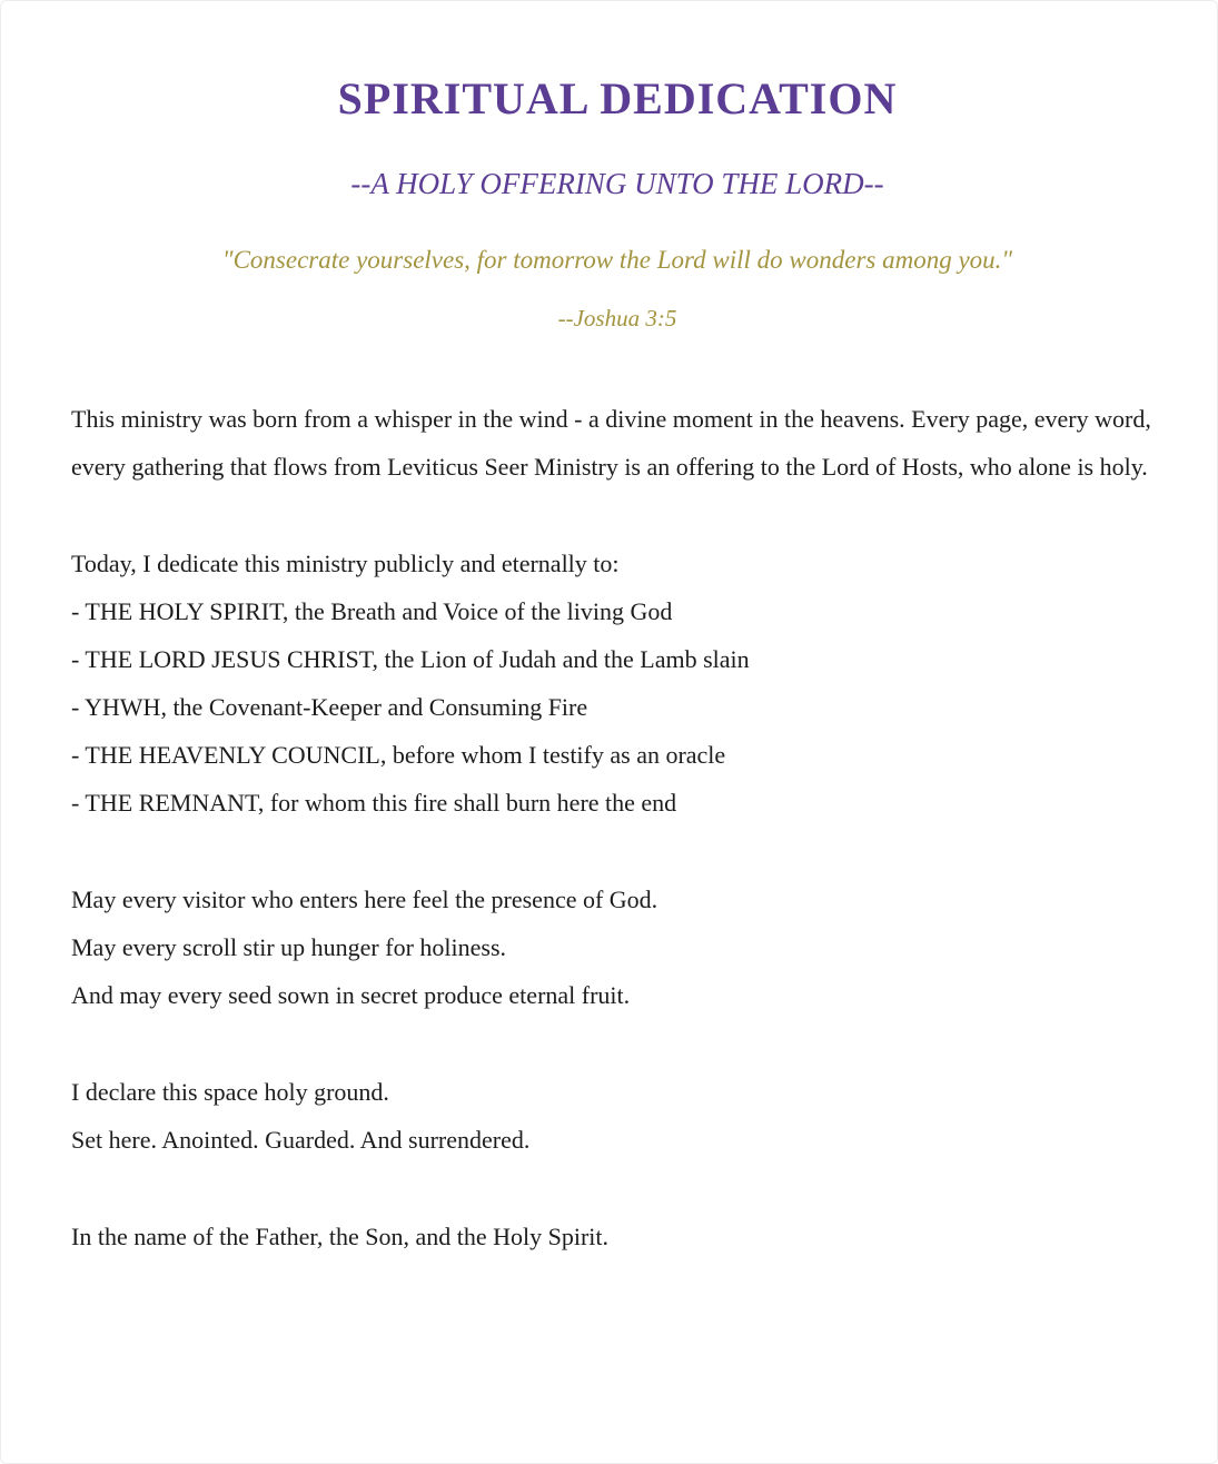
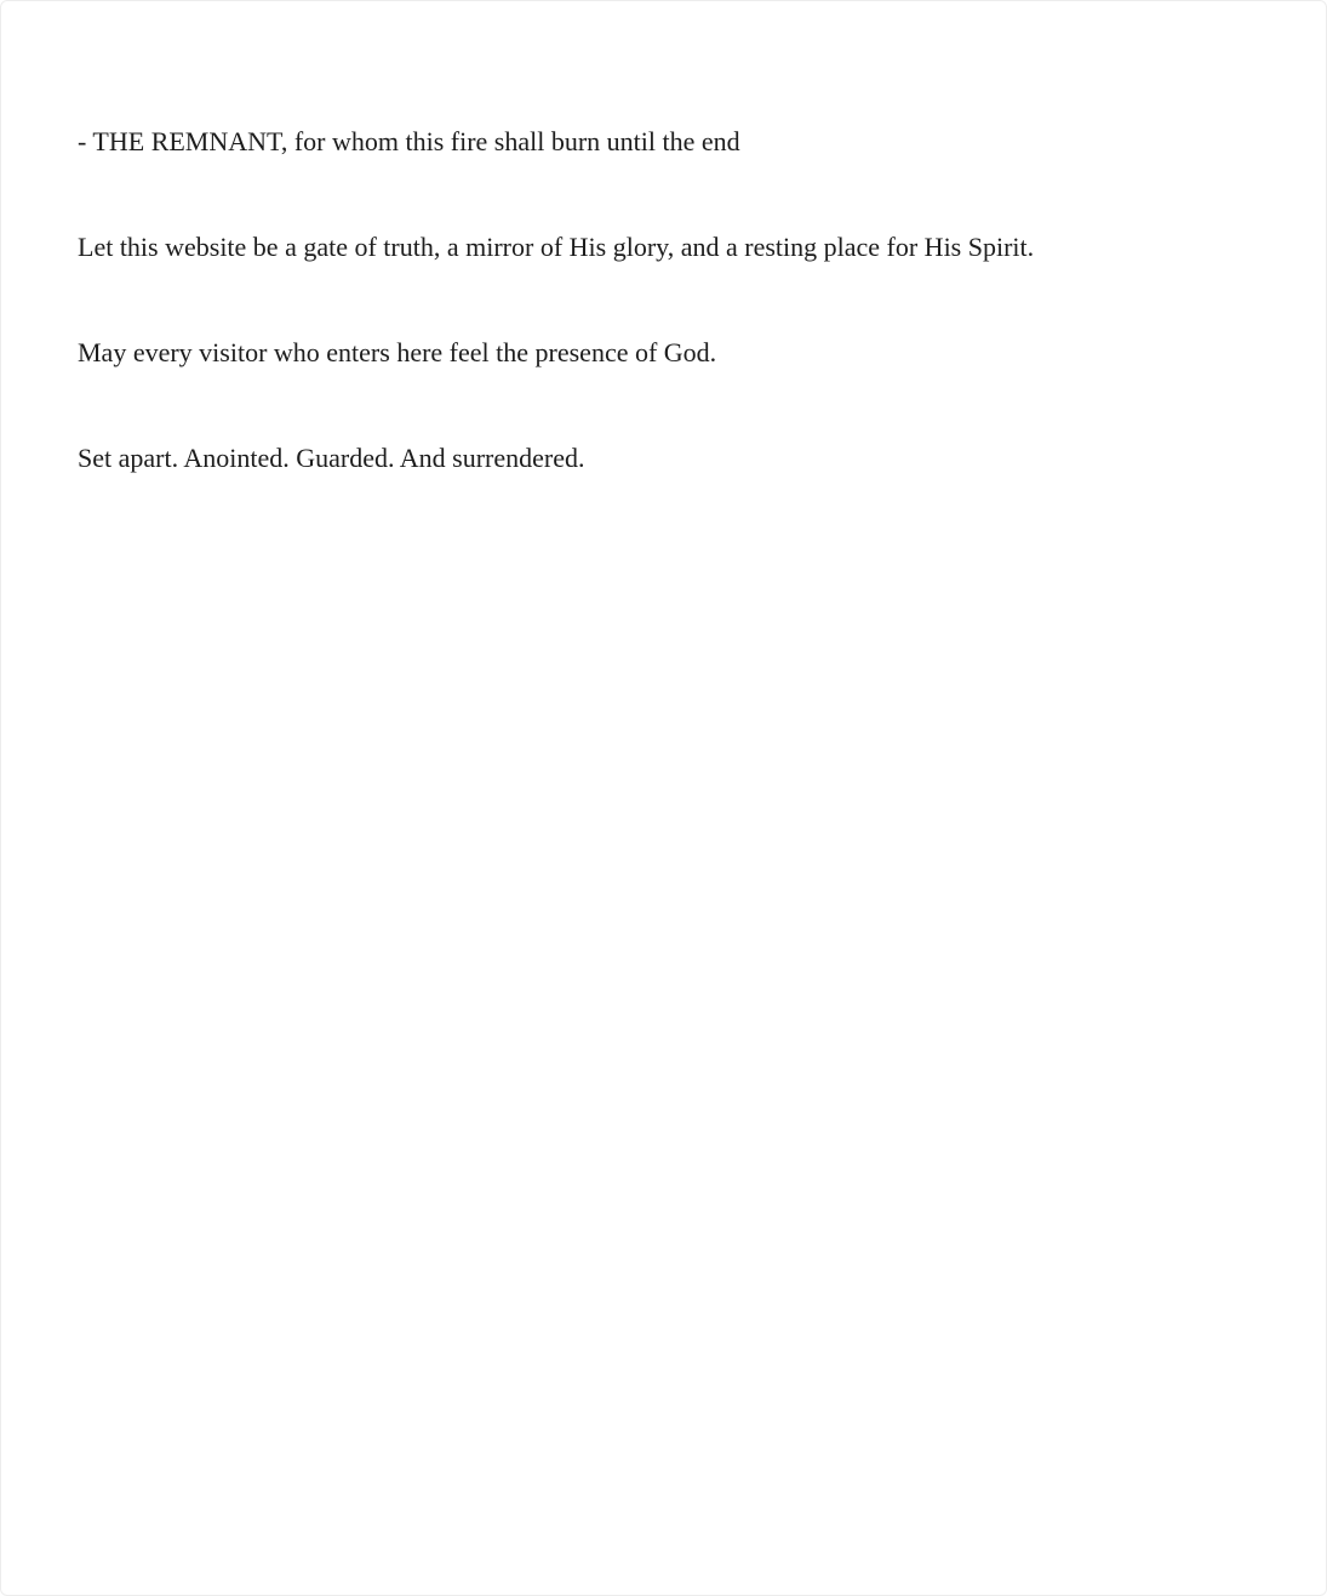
- SPIRITUAL DEDICATION
- --A HOLY OFFERING UNTO THE LORD--
- "Consecrate yourselves, for tomorrow the Lord will do wonders among you."
- --Joshua 3:5
- This ministry was born from a whisper in the wind - a divine moment in the heavens. Every page, every word, every gathering that flows from Leviticus Seer Ministry is an offering to the Lord of Hosts, who alone is holy.
- Today, I dedicate this ministry publicly and eternally to:
- - THE HOLY SPIRIT, the Breath and Voice of the living God
- - THE LORD JESUS CHRIST, the Lion of Judah and the Lamb slain
- - YHWH, the Covenant-Keeper and Consuming Fire
- - THE HEAVENLY COUNCIL, before whom I testify as an oracle
- - THE REMNANT, for whom this fire shall burn here the end
+ - THE REMNANT, for whom this fire shall burn until the end
+ Let this website be a gate of truth, a mirror of His glory, and a resting place for His Spirit.
  May every visitor who enters here feel the presence of God.
- May every scroll stir up hunger for holiness.
- And may every seed sown in secret produce eternal fruit.
- I declare this space holy ground.
- Set here. Anointed. Guarded. And surrendered.
+ Set apart. Anointed. Guarded. And surrendered.
- In the name of the Father, the Son, and the Holy Spirit.
